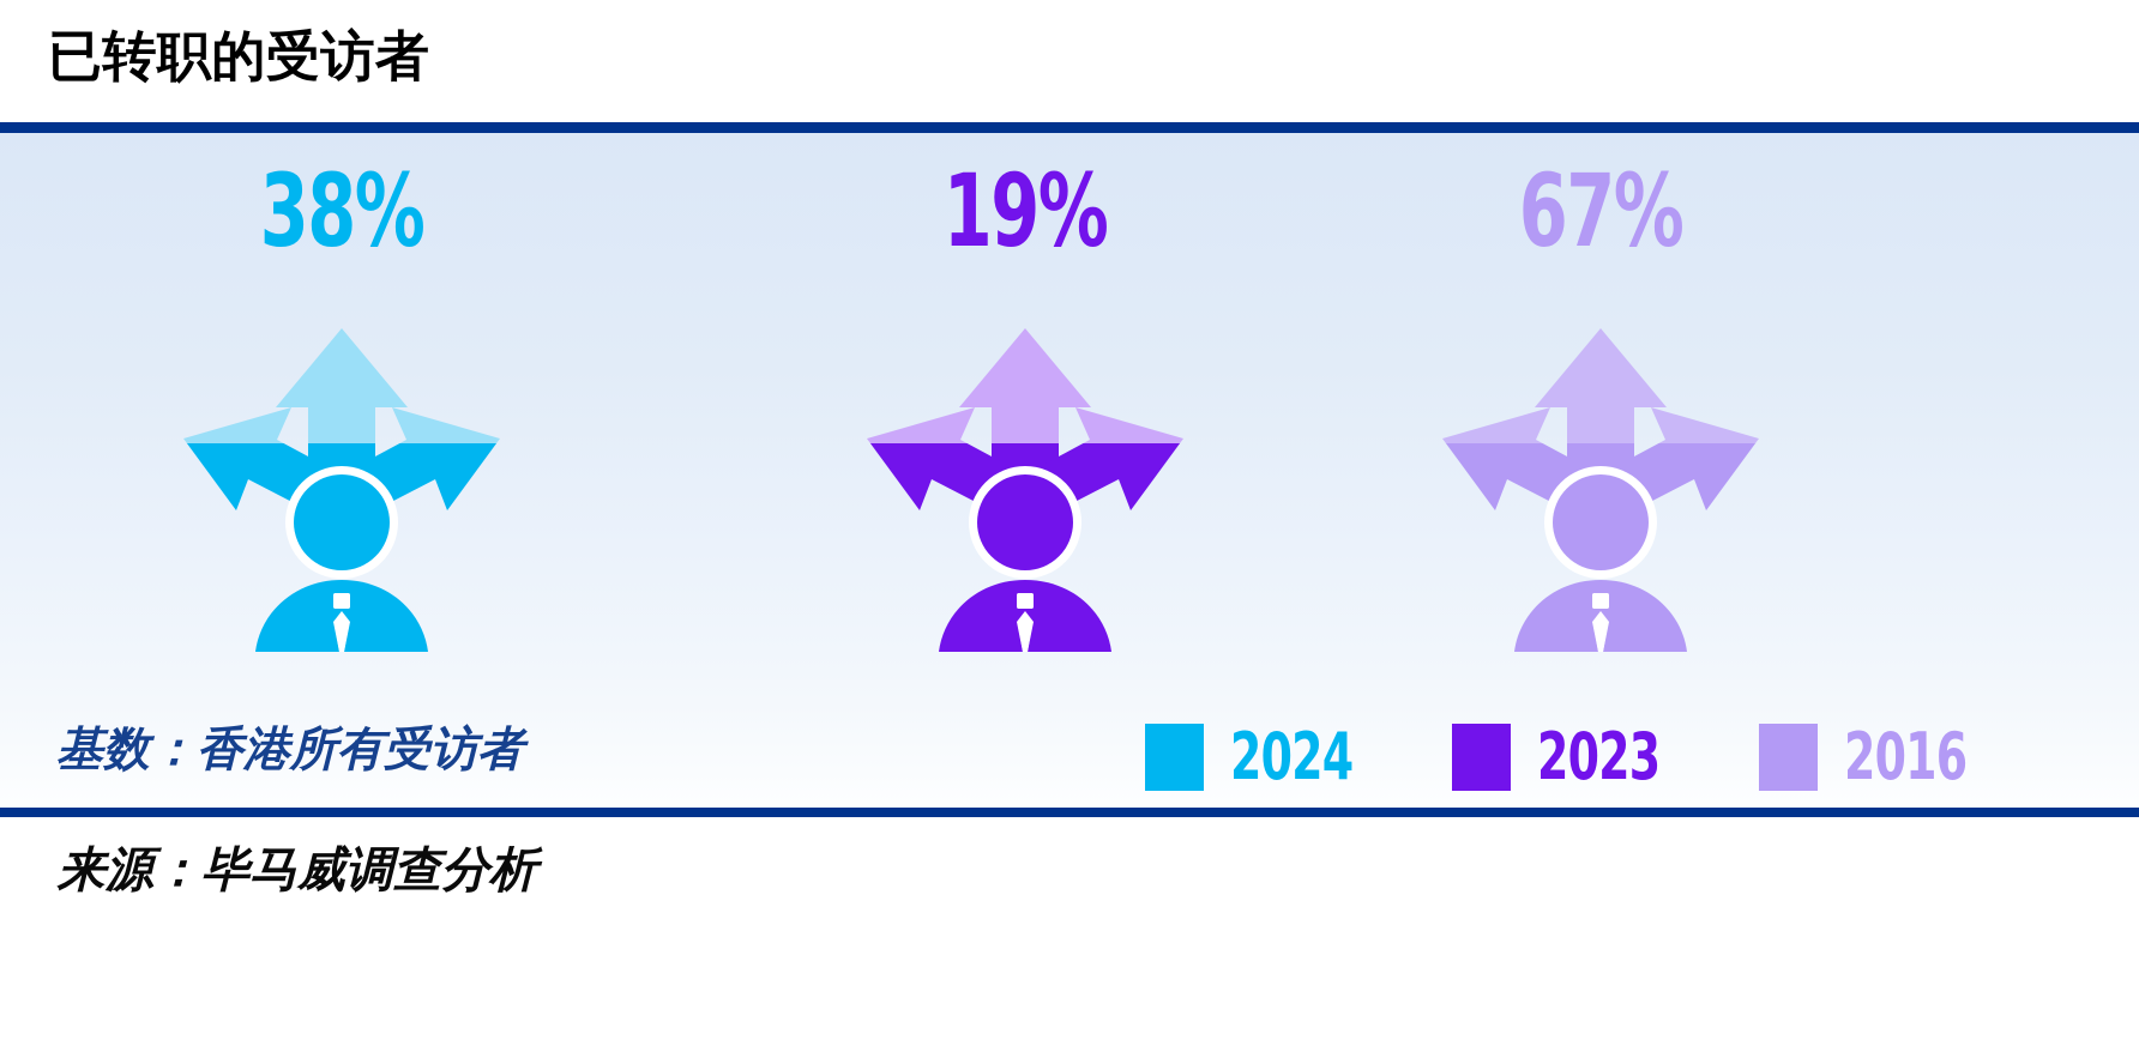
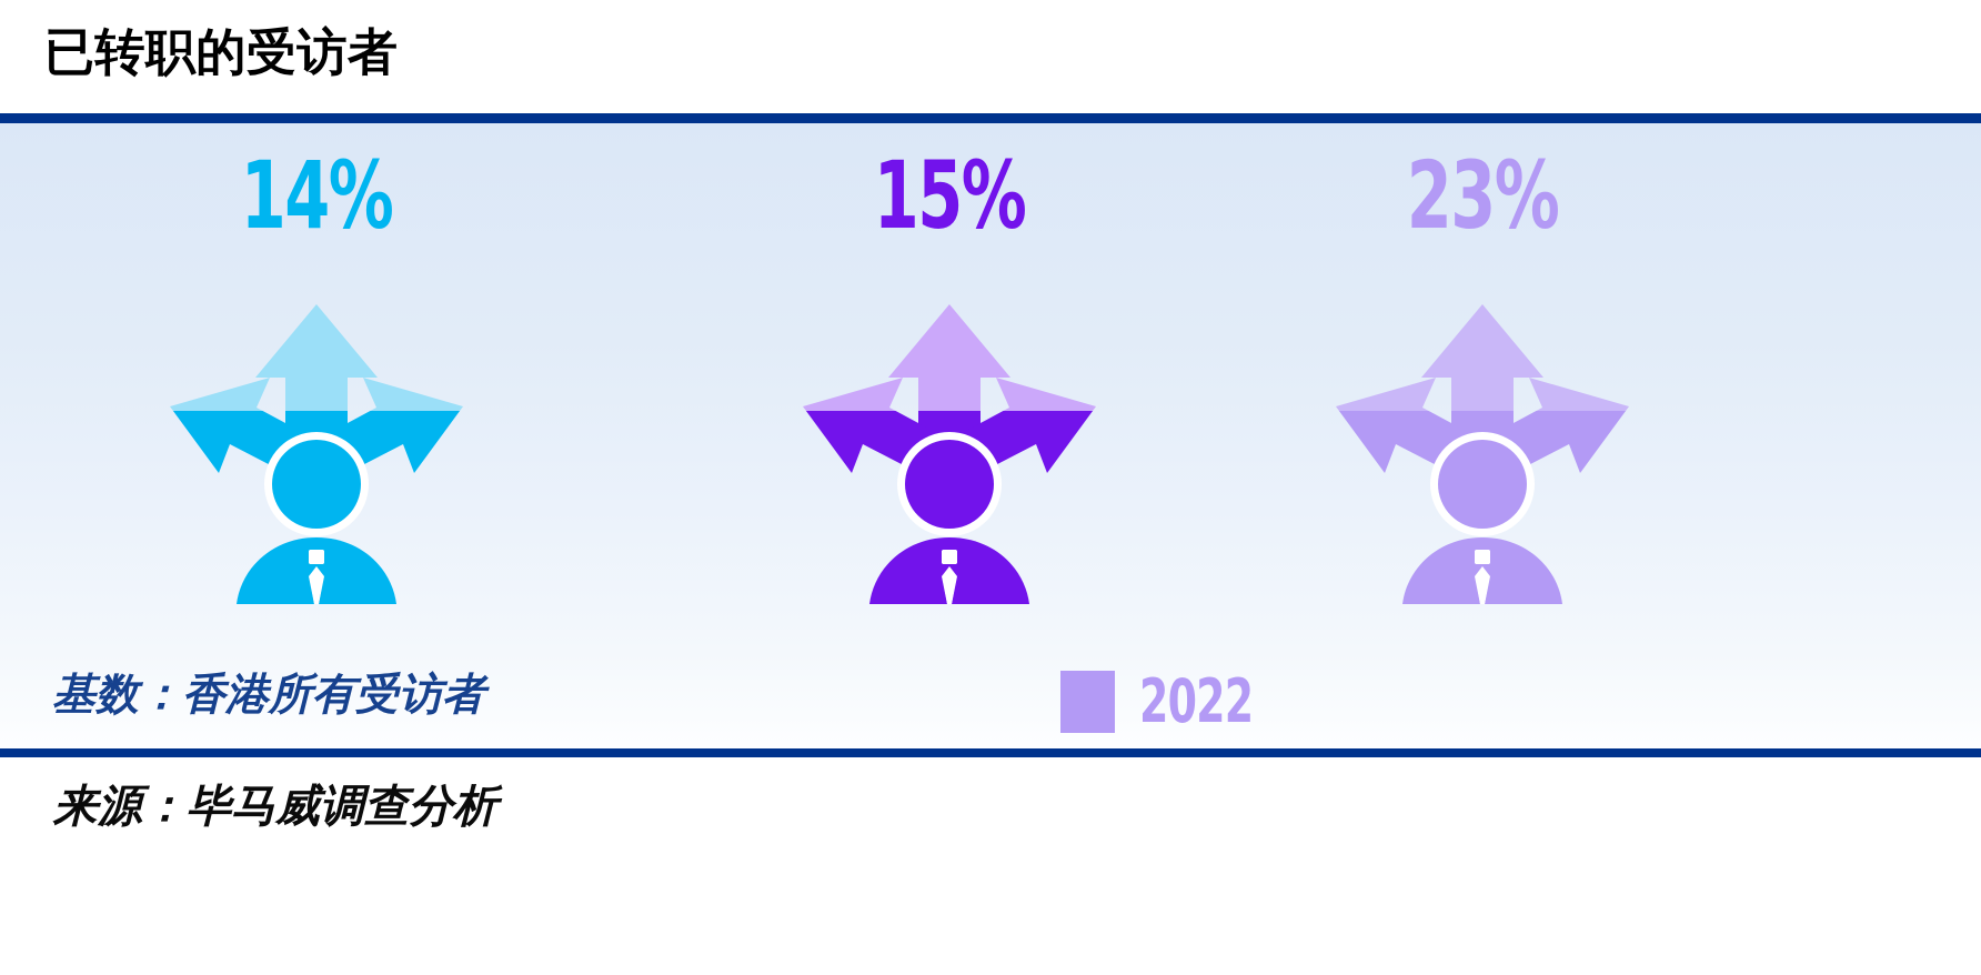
  已转职的受访者
- 38%
+ 14%
- 19%
+ 15%
- 67%
+ 23%
  基数：香港所有受访者
- 2024
- 2023
- 2016
+ 2022
  来源：毕马威调查分析
